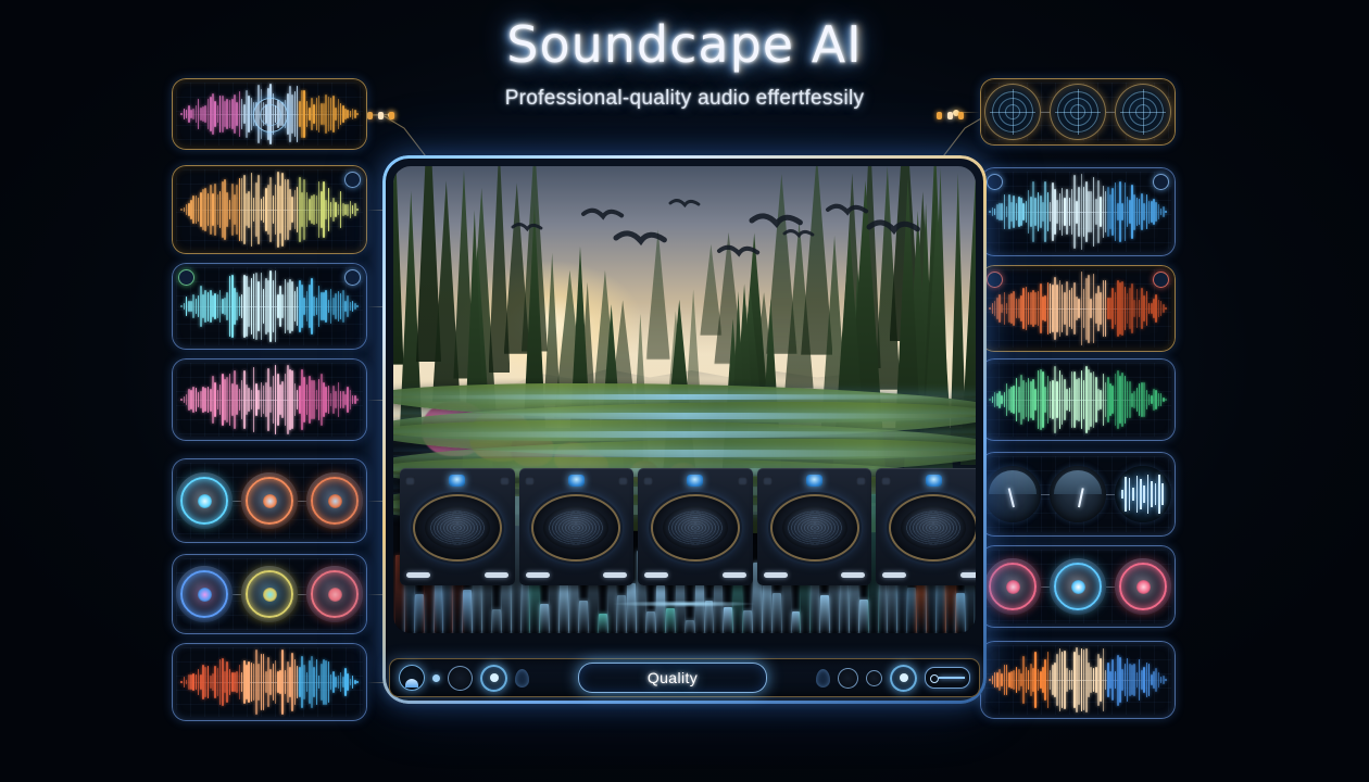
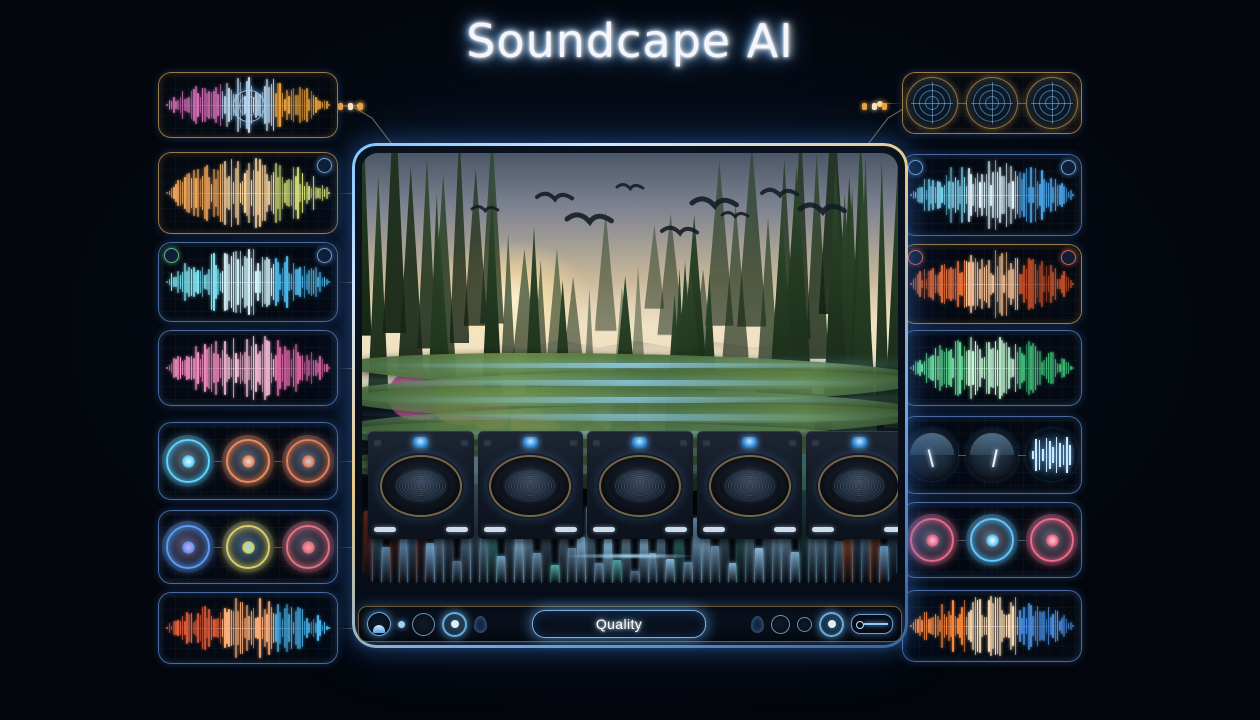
  Soundcape AI
- Professional-quality audio effertfessily
  Quality
